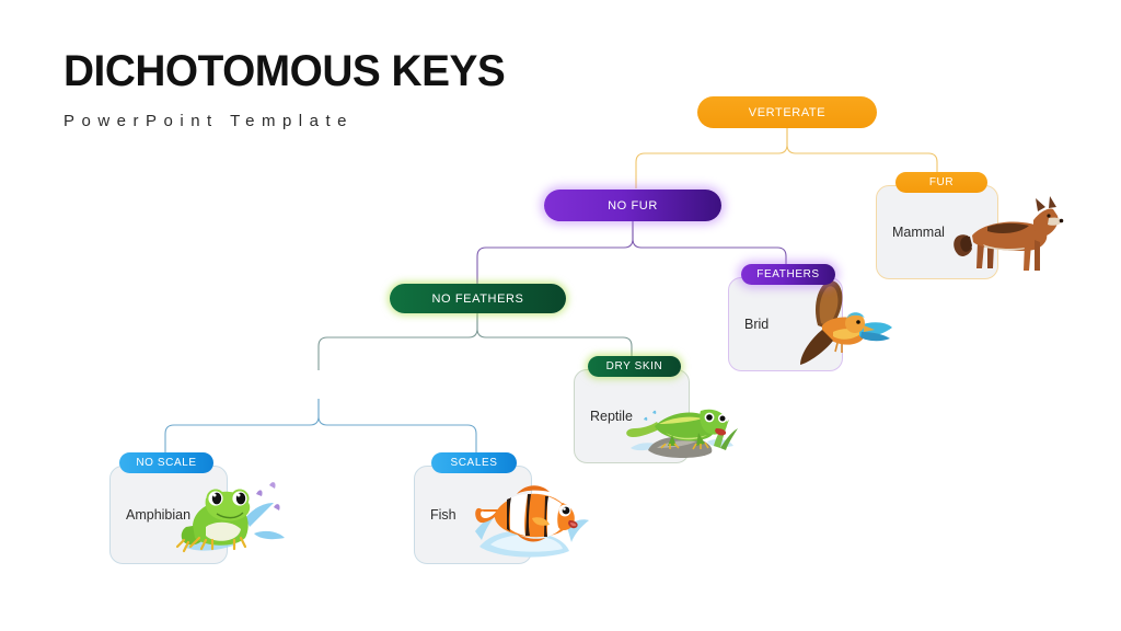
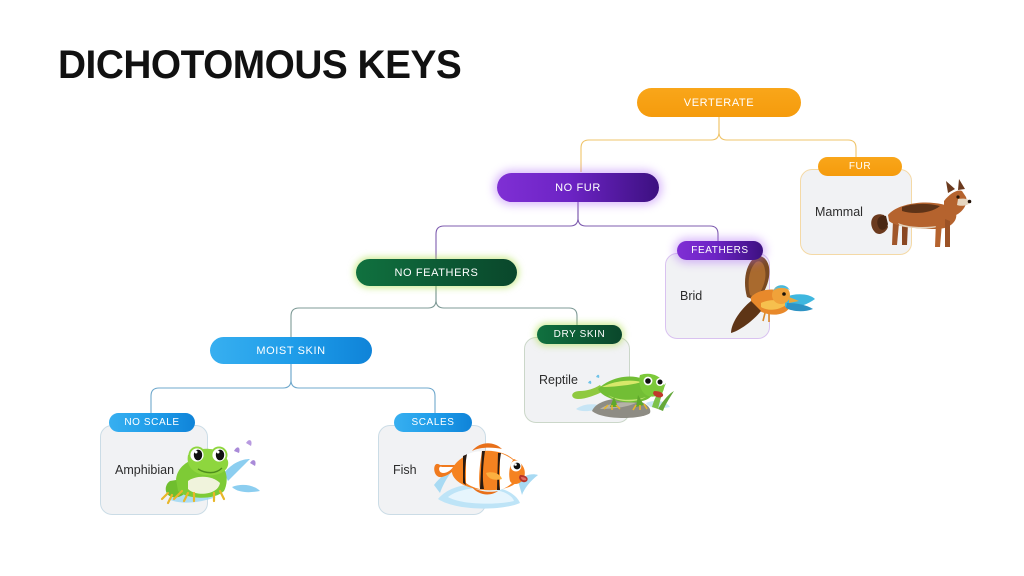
  DICHOTOMOUS KEYS
- PowerPoint Template
  VERTERATE
  Mammal
  FUR
  NO FUR
  Brid
  FEATHERS
  NO FEATHERS
  Reptile
  DRY SKIN
+ MOIST SKIN
  Amphibian
  NO SCALE
  Fish
  SCALES
